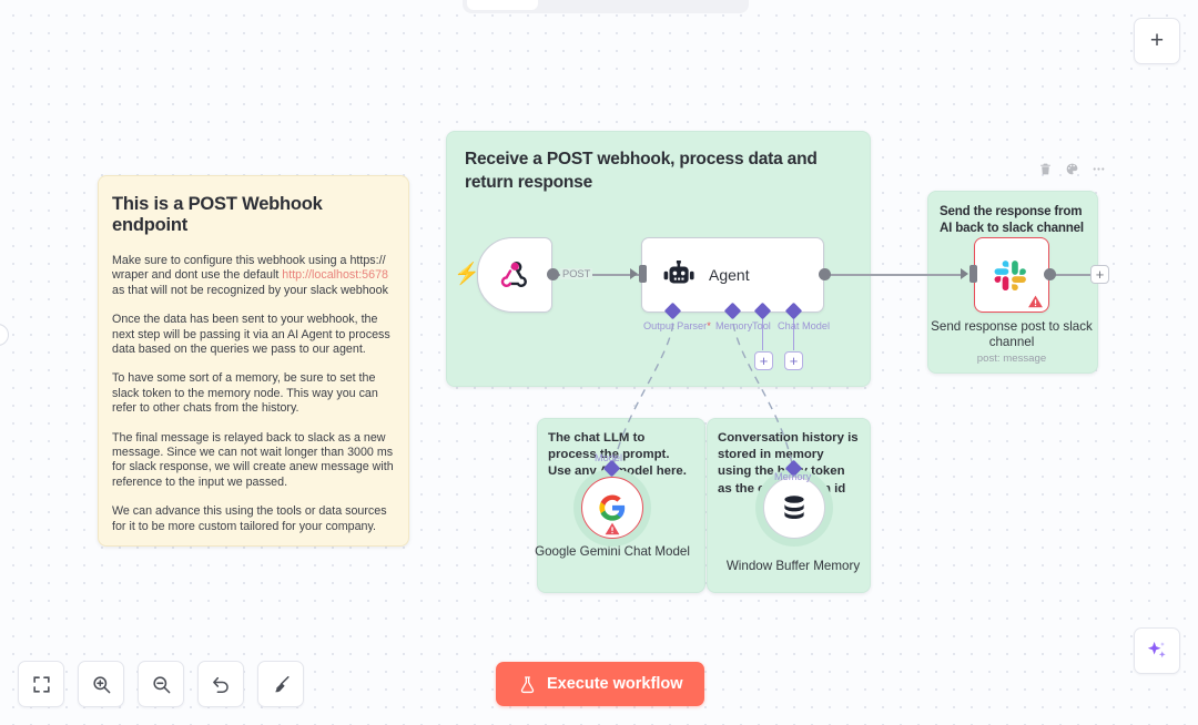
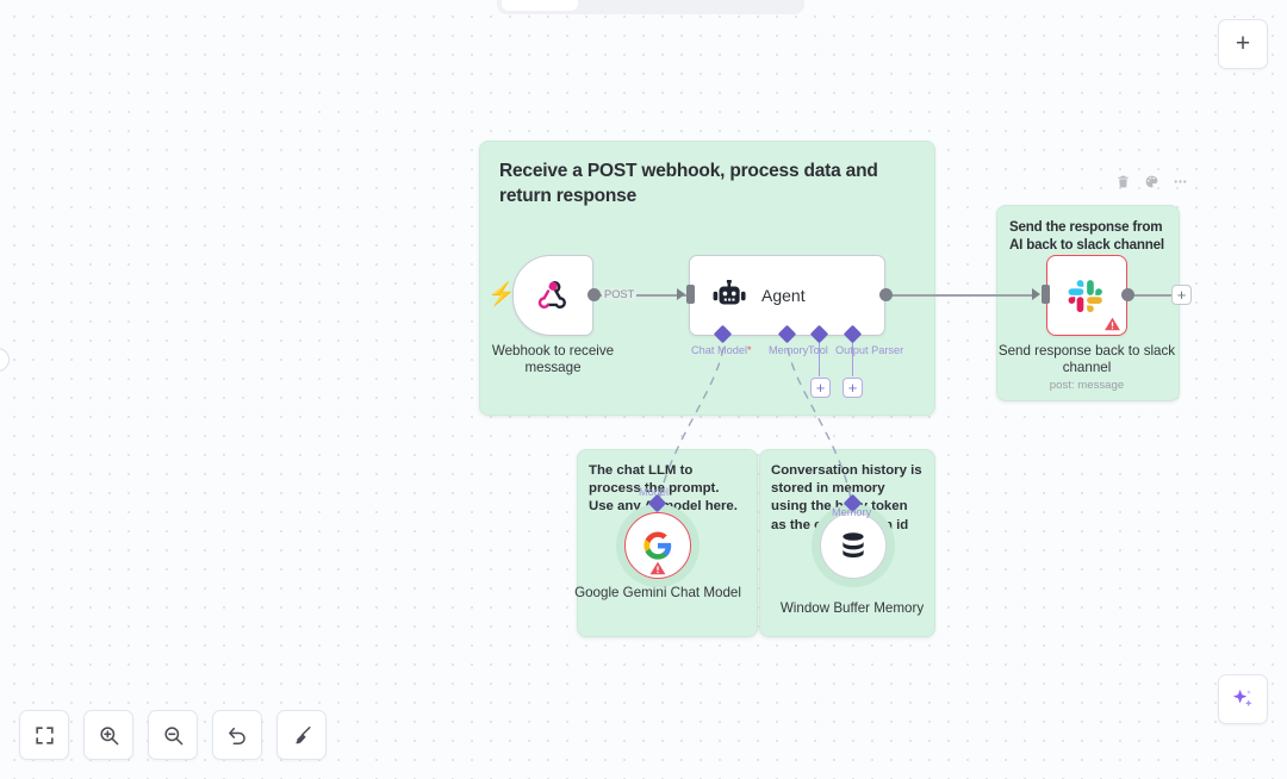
- This is a POST Webhook endpoint
- Make sure to configure this webhook using a https:// wraper and dont use the default http://localhost:5678 as that will not be recognized by your slack webhook
- Once the data has been sent to your webhook, the next step will be passing it via an AI Agent to process data based on the queries we pass to our agent.
- To have some sort of a memory, be sure to set the slack token to the memory node. This way you can refer to other chats from the history.
- The final message is relayed back to slack as a new message. Since we can not wait longer than 3000 ms for slack response, we will create anew message with reference to the input we passed.
- We can advance this using the tools or data sources for it to be more custom tailored for your company.
  Receive a POST webhook, process data and return response
  Send the response from AI back to slack channel
  POST
  +
  ⚡
+ Webhook to receive message
  Agent
- Output Parser
+ Chat Model
  Memory
  Tool
  +
- Chat Model
+ Output Parser
  +
- Send response post to slack channel
+ Send response back to slack channel
  post: message
  The chat LLM to process the prompt. Use anyodel here.
  Model
  Google Gemini Chat Model
  Conversation history is stored in memory using the token as the id
  Memory
  Window Buffer Memory
  +
- Execute workflow
